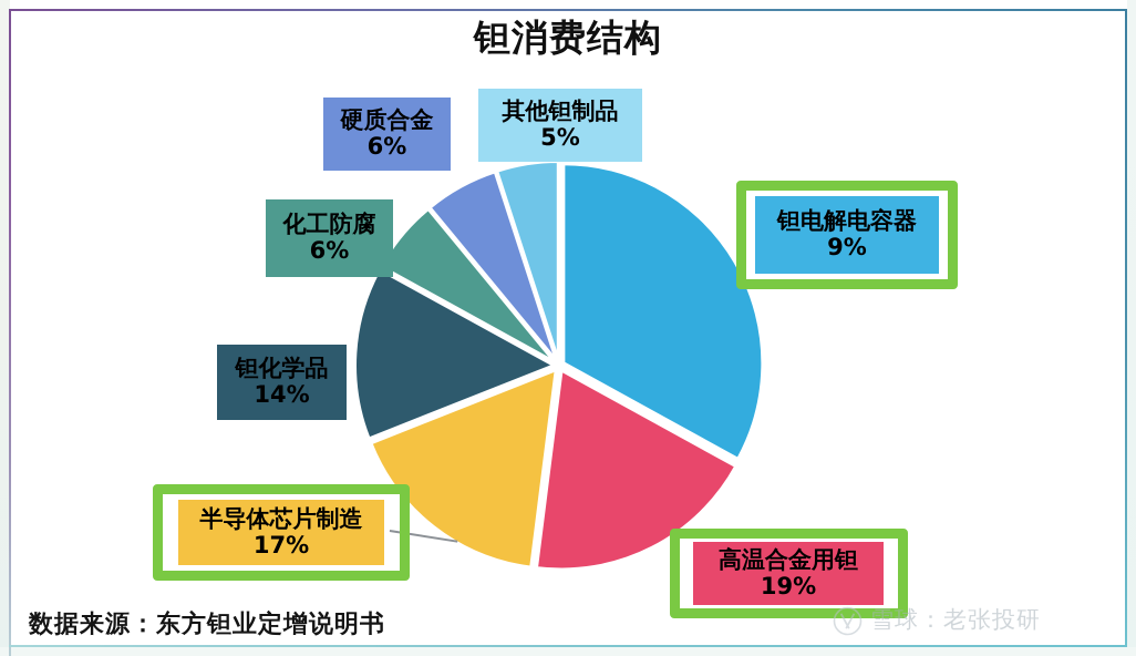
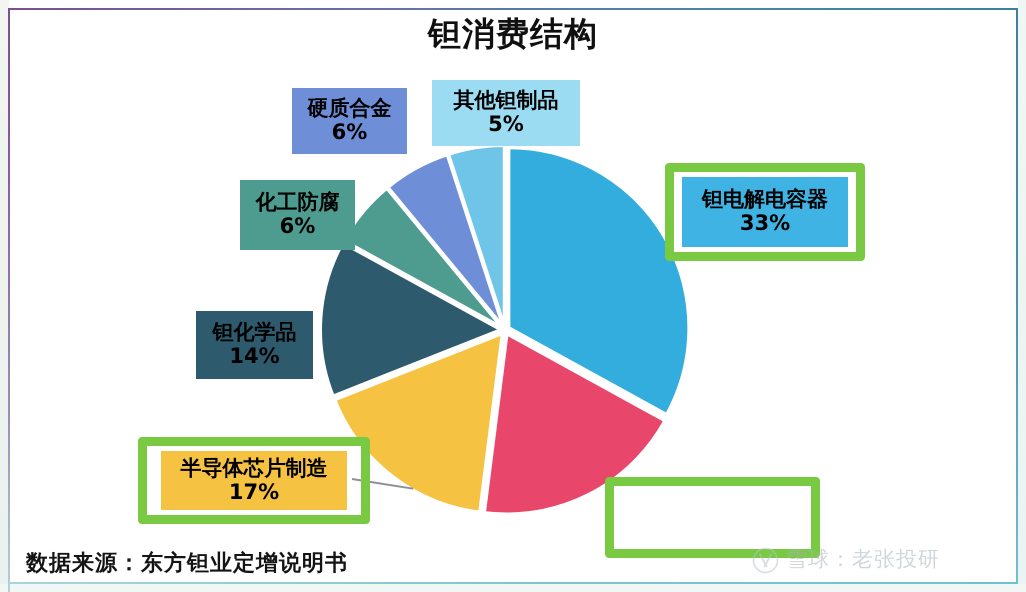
  钽消费结构
  其他钽制品
  5%
  硬质合金
  6%
  化工防腐
  6%
  钽化学品
  14%
  半导体芯片制造
  17%
- 高温合金用钽
- 19%
  钽电解电容器
- 9%
+ 33%
  数据来源：东方钽业定增说明书
  雪球：老张投研
